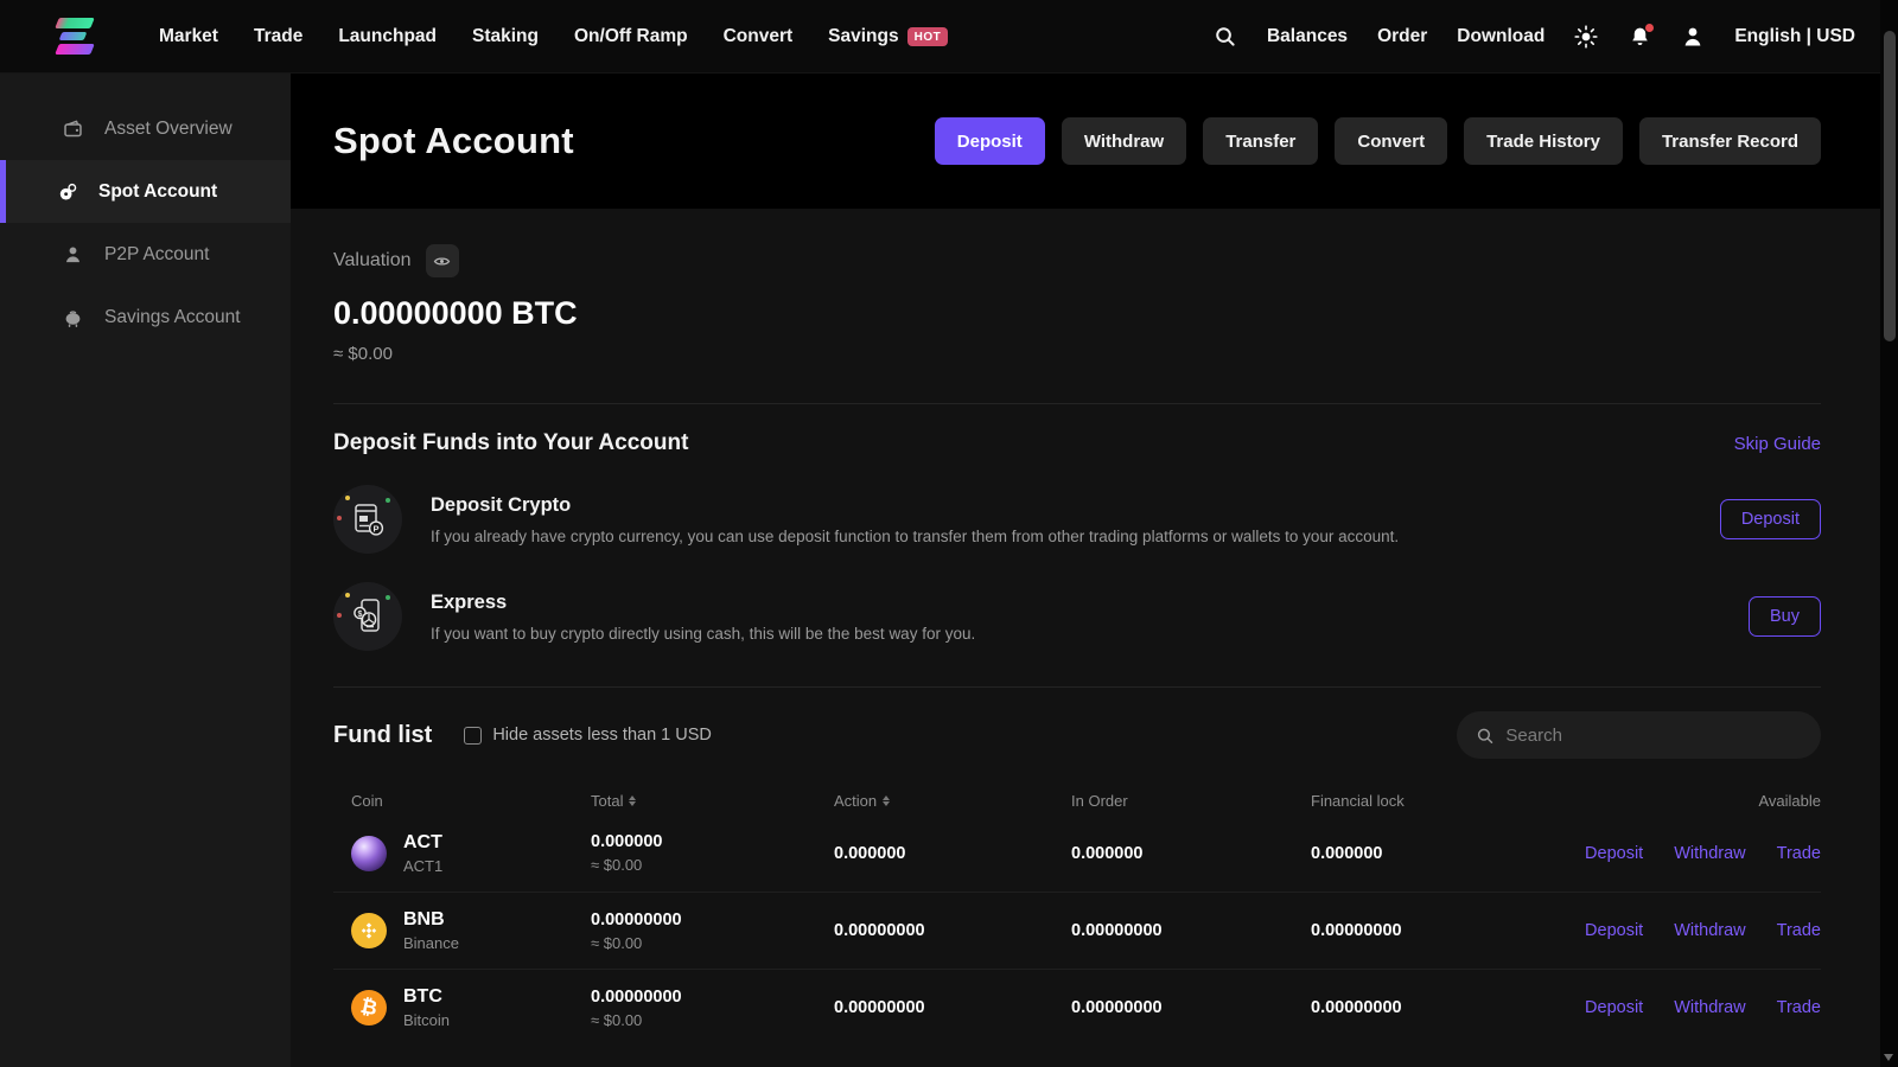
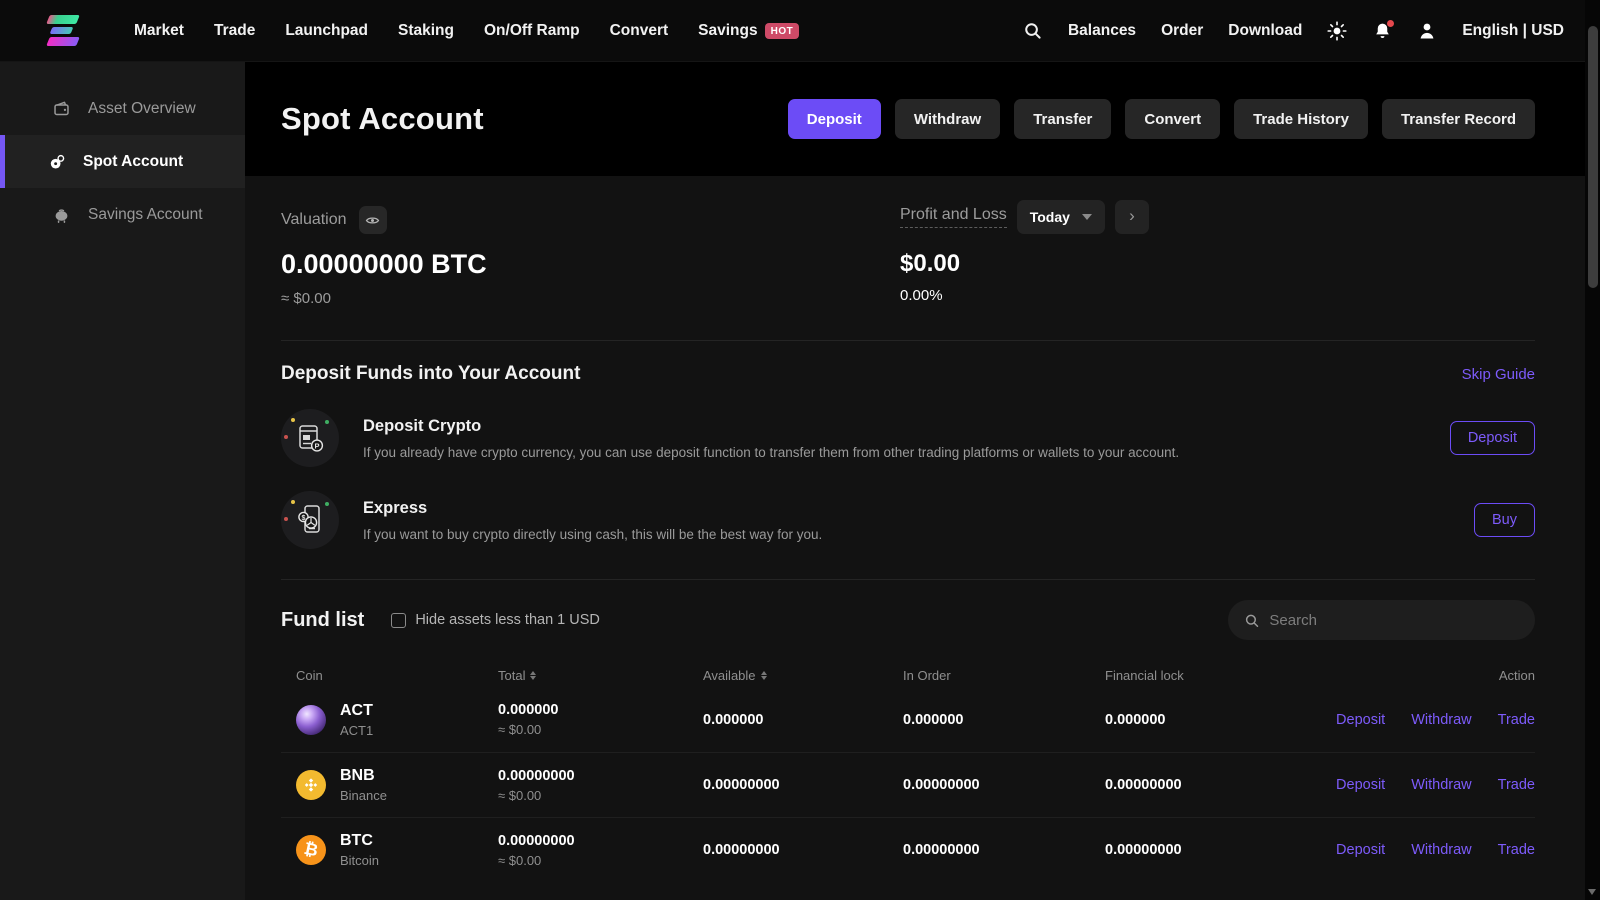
  Market
  Trade
  Launchpad
  Staking
  On/Off Ramp
  Convert
  Savings
  HOT
  Balances
  Order
  Download
  English | USD
  Asset Overview
  Spot Account
- P2P Account
  Savings Account
  Spot Account
  Deposit
  Withdraw
  Transfer
  Convert
  Trade History
  Transfer Record
  Valuation
  0.00000000 BTC
  ≈ $0.00
+ Profit and Loss
+ Today
+ ›
+ $0.00
+ 0.00%
  Deposit Funds into Your Account
  Skip Guide
  P
  Deposit Crypto
  If you already have crypto currency, you can use deposit function to transfer them from other trading platforms or wallets to your account.
  Deposit
  Express
  If you want to buy crypto directly using cash, this will be the best way for you.
  Buy
  Fund list
  Hide assets less than 1 USD
  Search
  Coin
  Total
- Action
+ Available
  In Order
  Financial lock
- Available
+ Action
  ACT
  ACT1
  0.000000
  ≈ $0.00
  0.000000
  0.000000
  0.000000
  Deposit
  Withdraw
  Trade
  BNB
  Binance
  0.00000000
  ≈ $0.00
  0.00000000
  0.00000000
  0.00000000
  Deposit
  Withdraw
  Trade
  BTC
  Bitcoin
  0.00000000
  ≈ $0.00
  0.00000000
  0.00000000
  0.00000000
  Deposit
  Withdraw
  Trade
